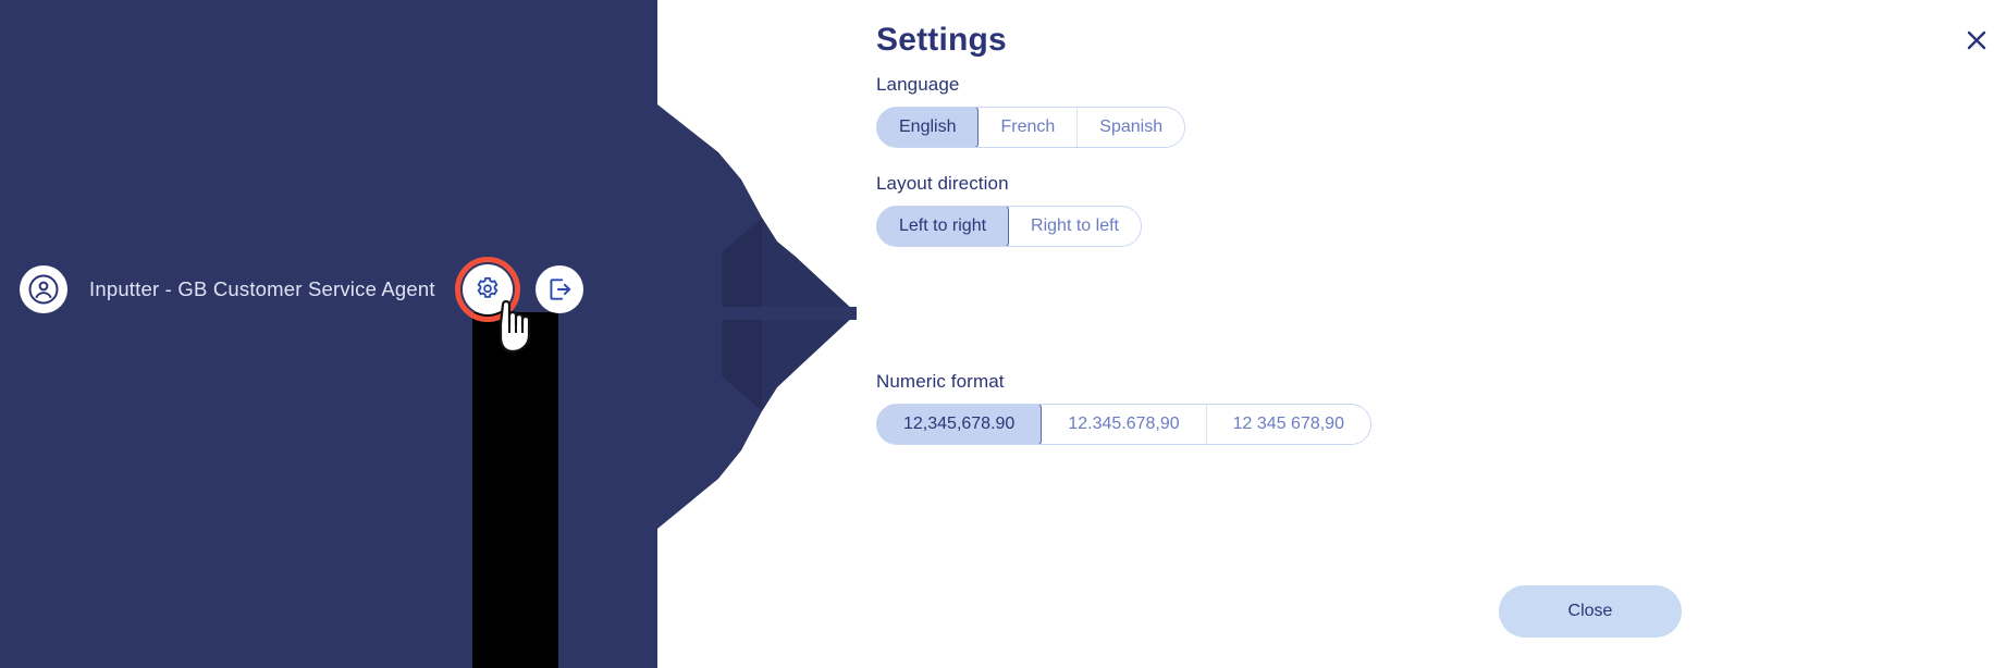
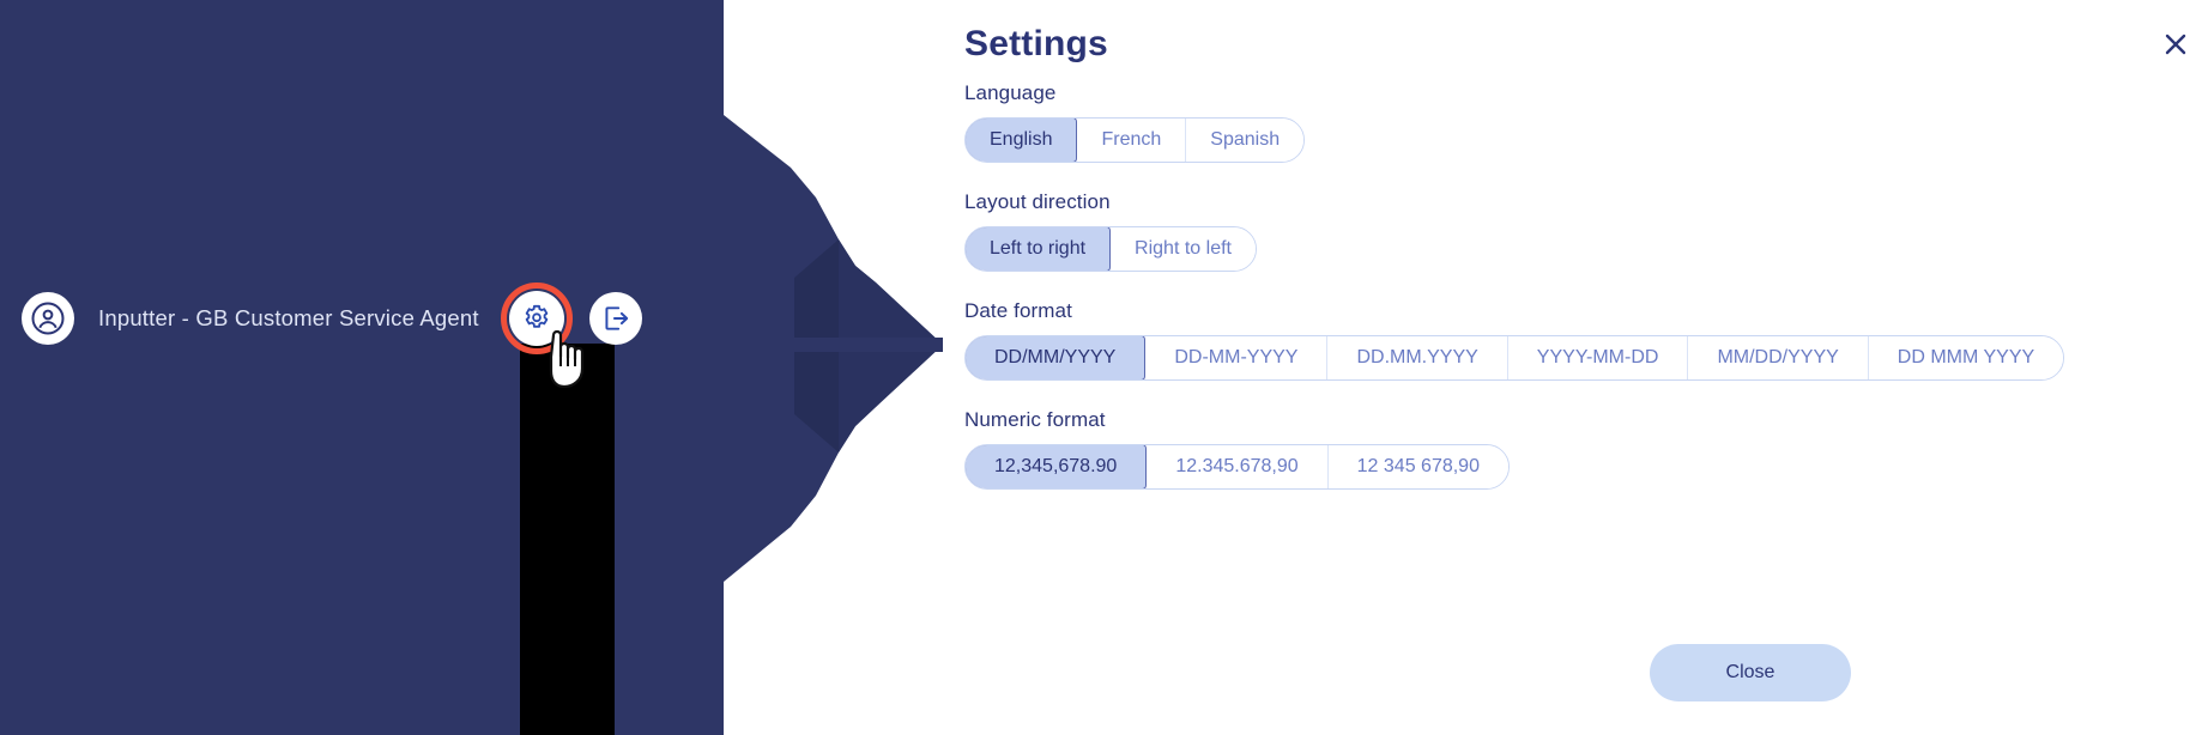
  Inputter - GB Customer Service Agent
  Settings
  Language
  English
  French
  Spanish
  Layout direction
  Left to right
  Right to left
+ Date format
+ DD/MM/YYYY
+ DD-MM-YYYY
+ DD.MM.YYYY
+ YYYY-MM-DD
+ MM/DD/YYYY
+ DD MMM YYYY
  Numeric format
  12,345,678.90
  12.345.678,90
  12 345 678,90
  Close
